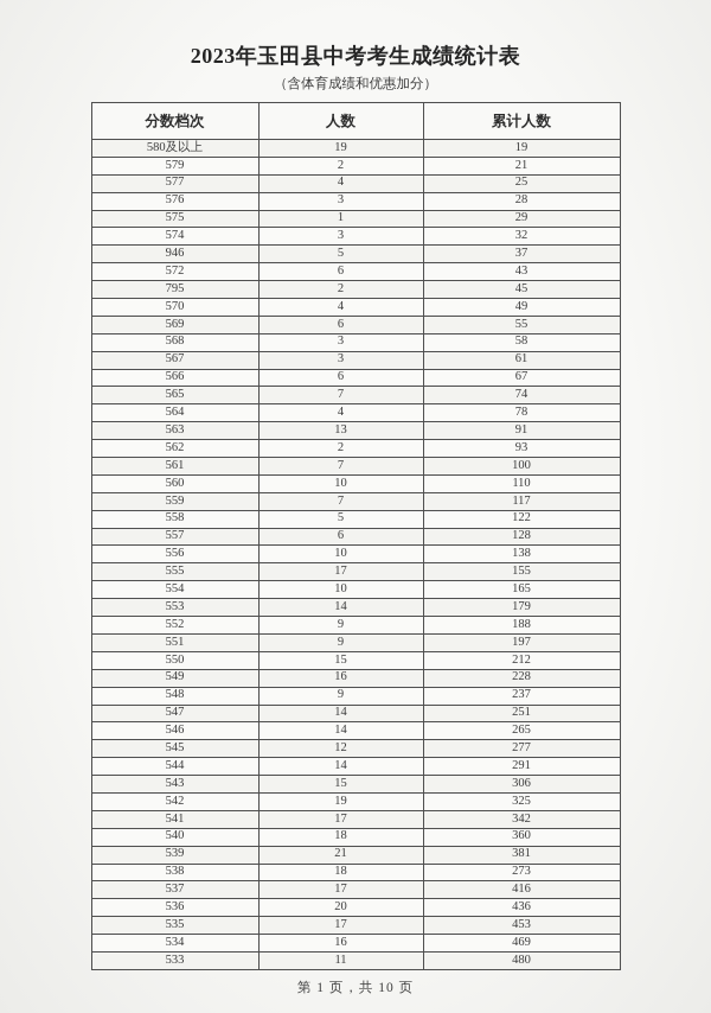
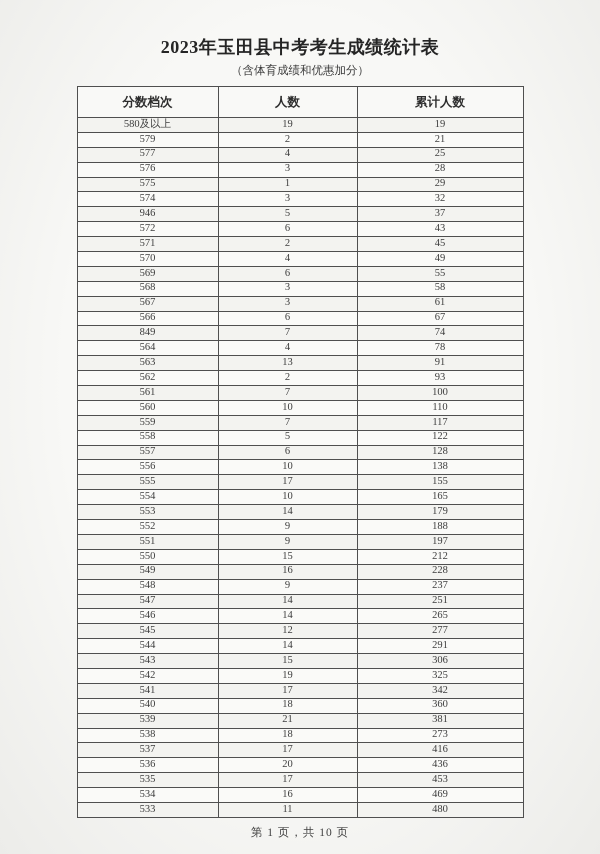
  2023年玉田县中考考生成绩统计表
  （含体育成绩和优惠加分）
  分数档次	人数	累计人数
  580及以上	19	19
  579	2	21
  577	4	25
  576	3	28
  575	1	29
  574	3	32
  946	5	37
  572	6	43
- 795	2	45
+ 571	2	45
  570	4	49
  569	6	55
  568	3	58
  567	3	61
  566	6	67
- 565	7	74
+ 849	7	74
  564	4	78
  563	13	91
  562	2	93
  561	7	100
  560	10	110
  559	7	117
  558	5	122
  557	6	128
  556	10	138
  555	17	155
  554	10	165
  553	14	179
  552	9	188
  551	9	197
  550	15	212
  549	16	228
  548	9	237
  547	14	251
  546	14	265
  545	12	277
  544	14	291
  543	15	306
  542	19	325
  541	17	342
  540	18	360
  539	21	381
  538	18	273
  537	17	416
  536	20	436
  535	17	453
  534	16	469
  533	11	480
  第 1 页，共 10 页
